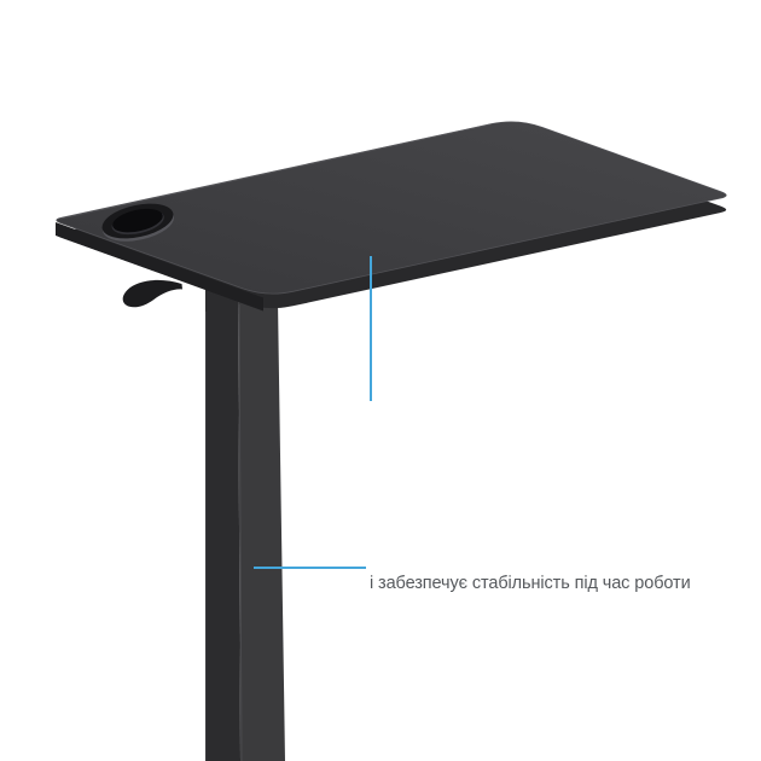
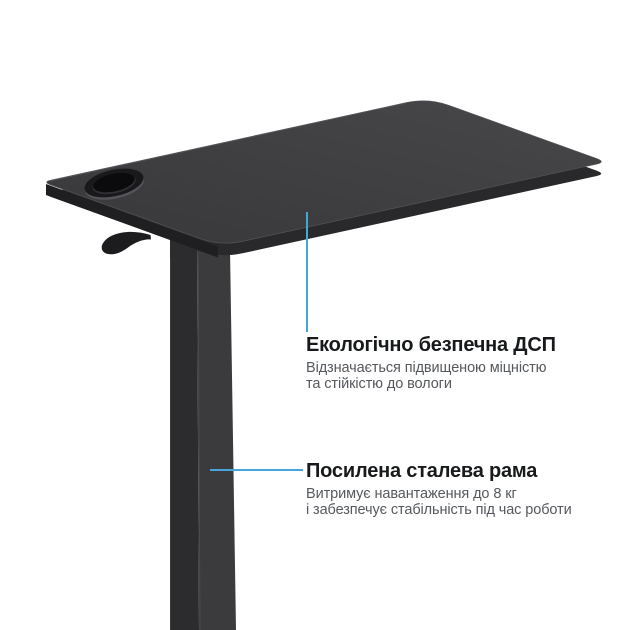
+ Екологічно безпечна ДСП
+ Відзначається підвищеною міцністю
+ та стійкістю до вологи
+ Посилена сталева рама
+ Витримує навантаження до 8 кг
  і забезпечує стабільність під час роботи
